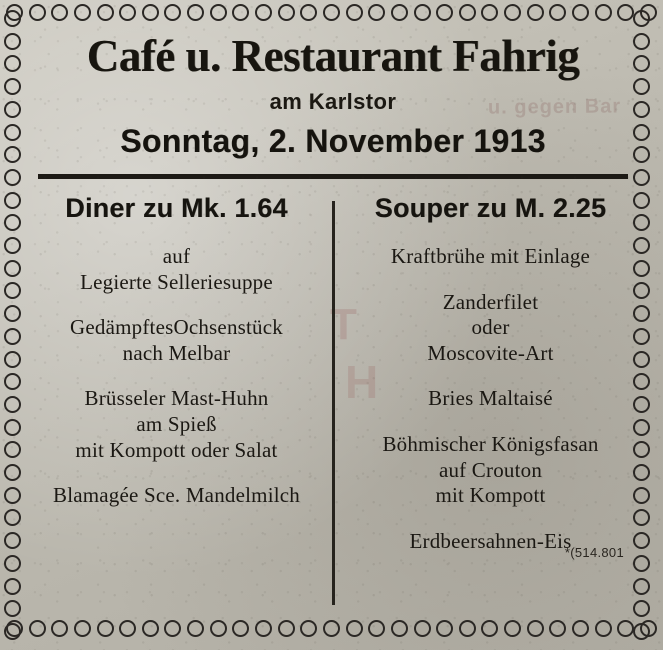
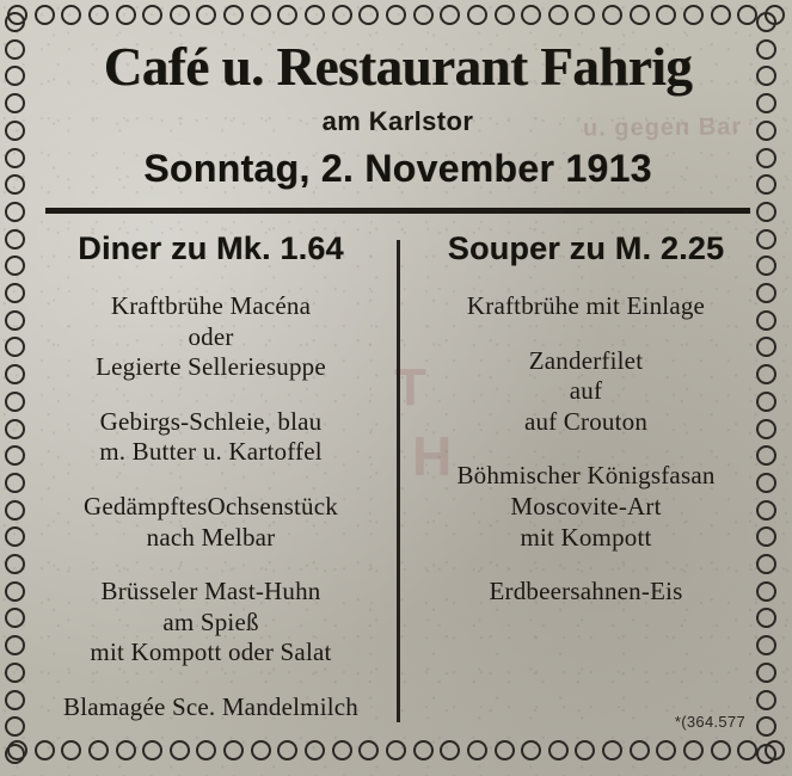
  u. gegen Bar
  T
  H
  Café u. Restaurant Fahrig
  am Karlstor
  Sonntag, 2. November 1913
  Diner zu Mk. 1.64
+ Kraftbrühe Macéna
- auf
+ oder
  Legierte Selleriesuppe
+ Gebirgs-Schleie, blau
+ m. Butter u. Kartoffel
  GedämpftesOchsenstück
  nach Melbar
  Brüsseler Mast-Huhn
  am Spieß
  mit Kompott oder Salat
  Blamagée Sce. Mandelmilch
  Souper zu M. 2.25
  Kraftbrühe mit Einlage
  Zanderfilet
- oder
+ auf
- Moscovite-Art
+ auf Crouton
- Bries Maltaisé
  Böhmischer Königsfasan
- auf Crouton
+ Moscovite-Art
  mit Kompott
  Erdbeersahnen-Eis
- *(514.801
+ *(364.577
